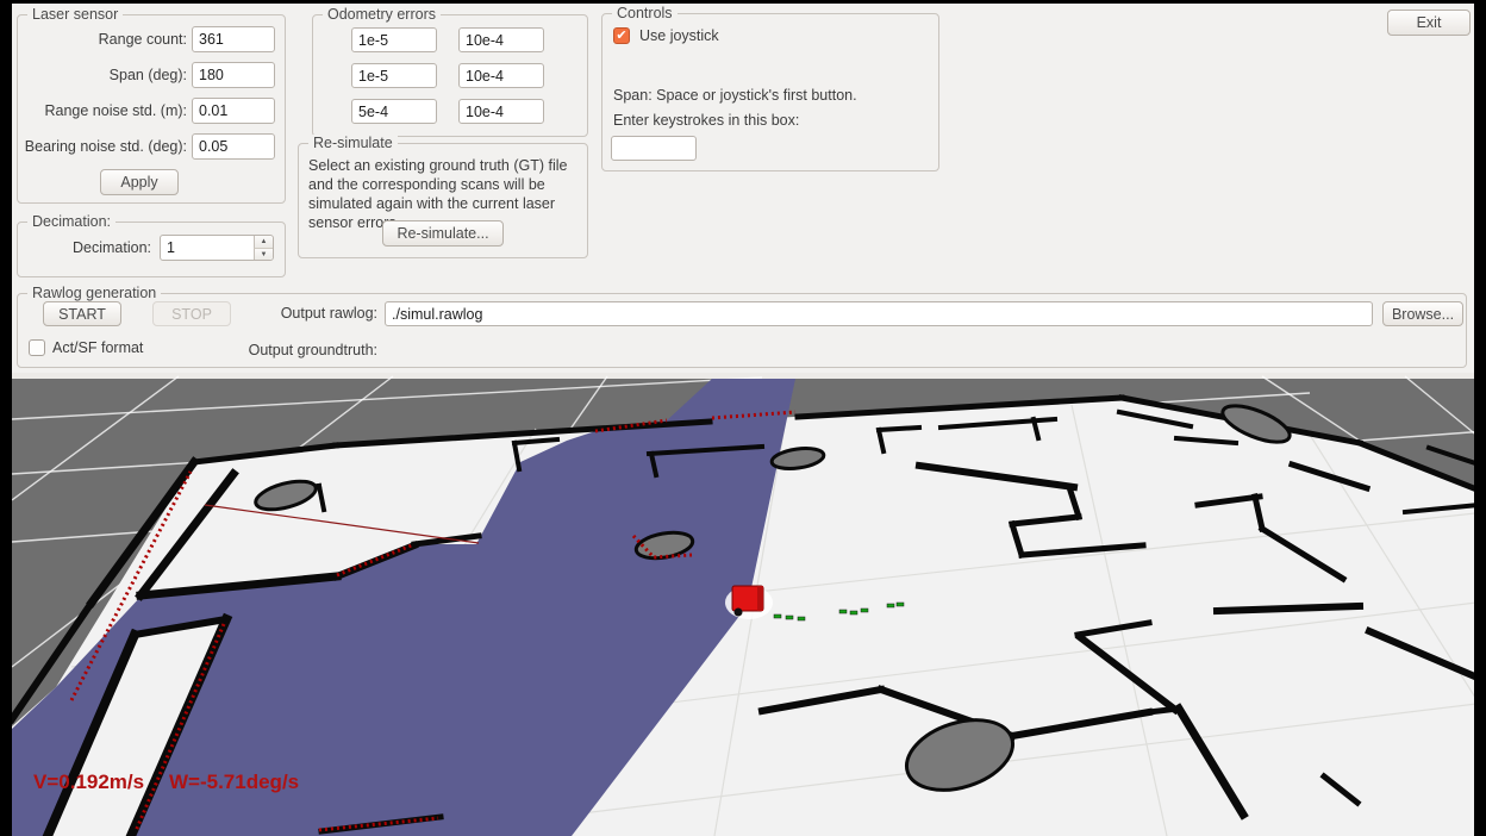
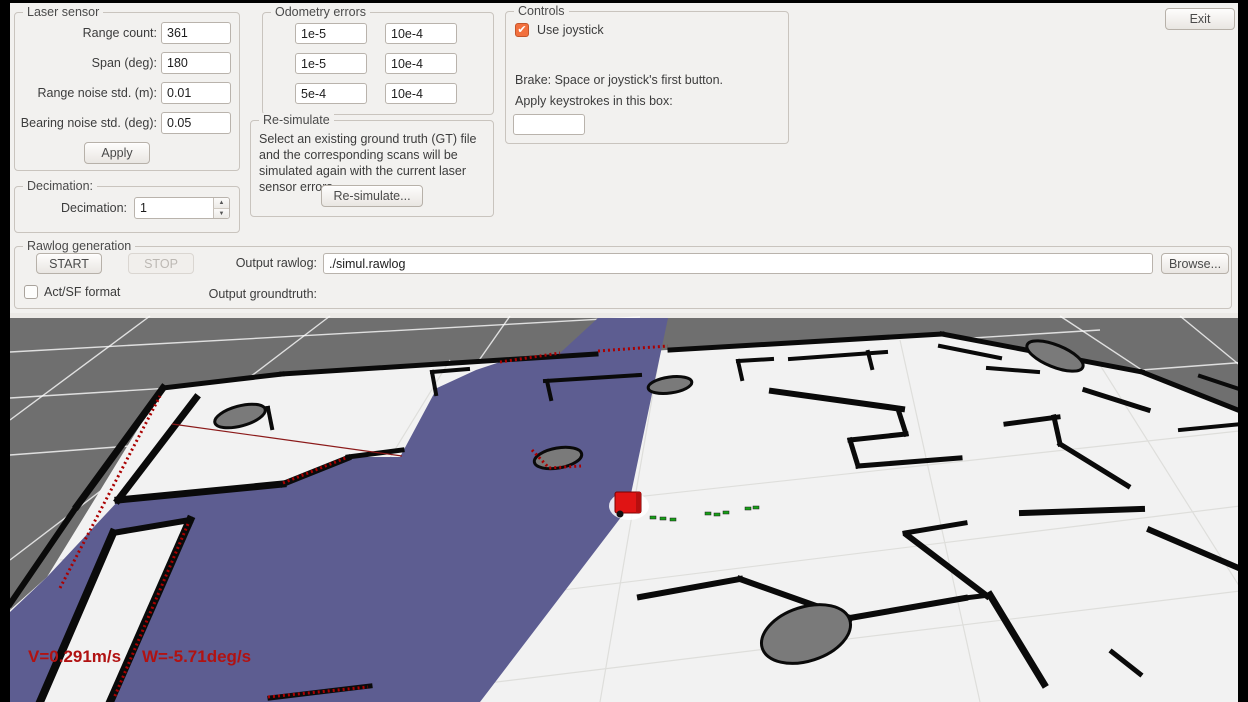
  Exit
  Laser sensor
  Range count:
  361
  Span (deg):
  180
  Range noise std. (m):
  0.01
  Bearing noise std. (deg):
  0.05
  Apply
  Decimation:
  Decimation:
  1
  Odometry errors
  1e-5
  10e-4
  1e-5
  10e-4
  5e-4
  10e-4
  Re-simulate
  Select an existing ground truth (GT) file and the corresponding scans will be simulated again with the current laser sensor erro
  Re-simulate...
  Controls
  ✔
  Use joystick
- Span: Space or joystick's first button.
+ Brake: Space or joystick's first button.
- Enter keystrokes in this box:
+ Apply keystrokes in this box:
  Rawlog generation
  START
  STOP
  Output rawlog:
  ./simul.rawlog
  Browse...
  Act/SF format
  Output groundtruth:
- V=0.192m/s
+ V=0.291m/s
  W=-5.71deg/s
